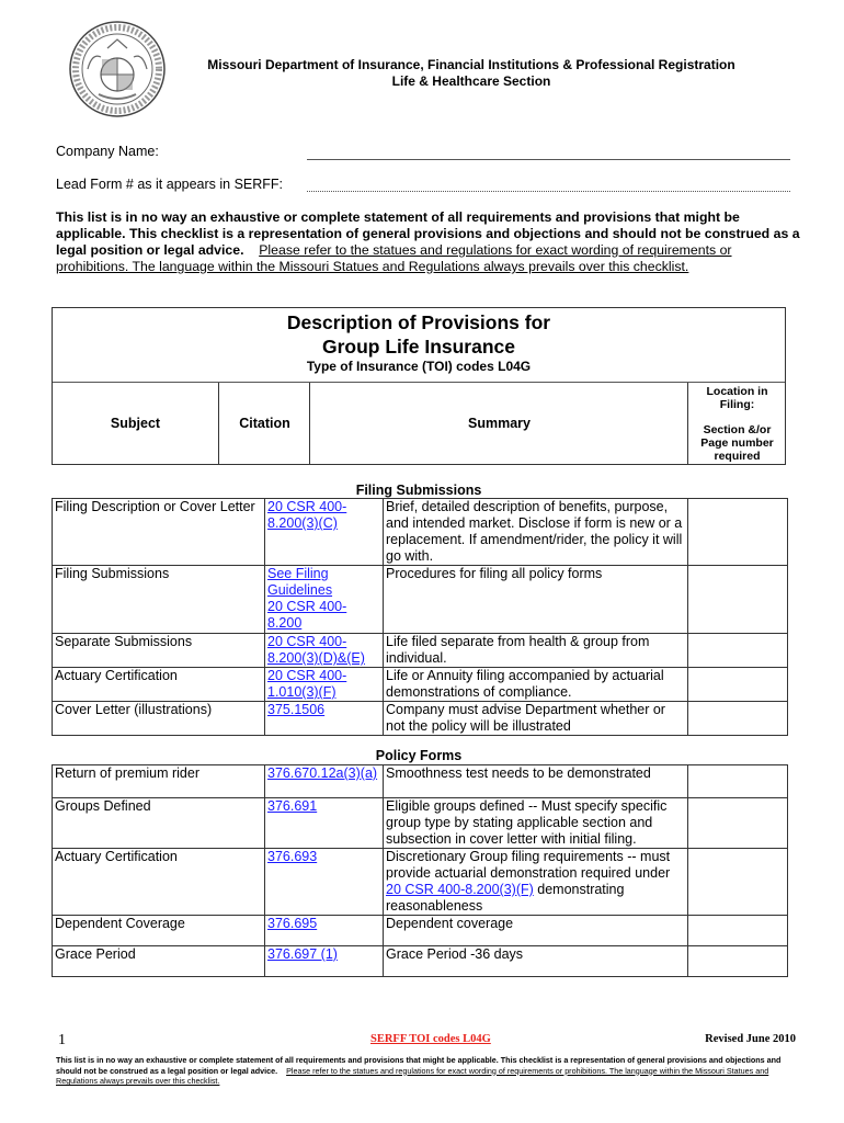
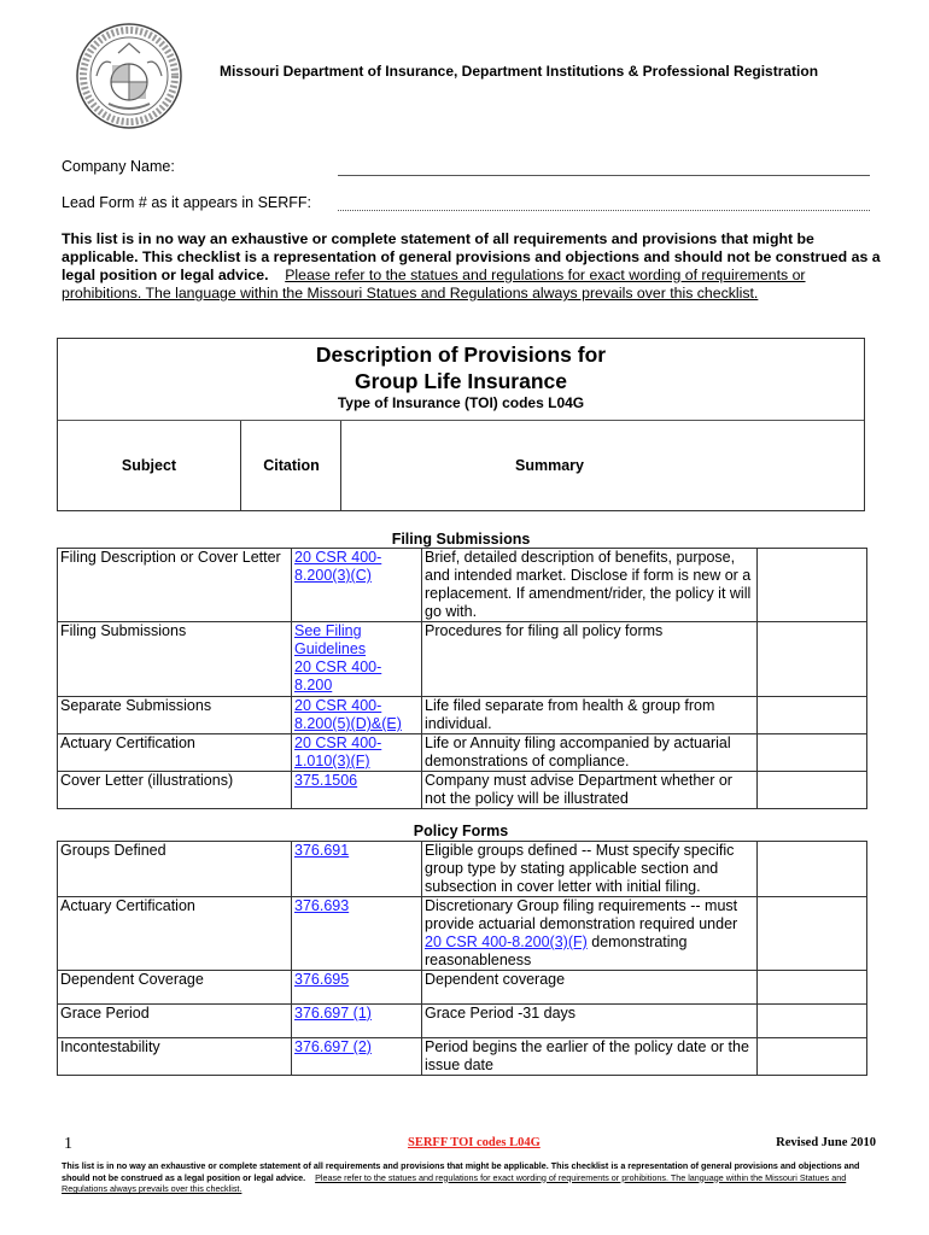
- Missouri Department of Insurance, Financial Institutions & Professional Registration
+ Missouri Department of Insurance, Department Institutions & Professional Registration
- Life & Healthcare Section
  Company Name:
  Lead Form # as it appears in SERFF:
  This list is in no way an exhaustive or complete statement of all requirements and provisions that might be applicable. This checklist is a representation of general provisions and objections and should not be construed as a legal position or legal advice. Please refer to the statues and regulations for exact wording of requirements or prohibitions. The language within the Missouri Statues and Regulations always prevails over this checklist.
  Description of Provisions for
  Group Life Insurance
  Type of Insurance (TOI) codes L04G
  Subject
  Citation
  Summary
- Location in Filing:
- Section &/or Page number required
  Filing Submissions
  Filing Description or Cover Letter	20 CSR 400-8.200(3)(C)	Brief, detailed description of benefits, purpose, and intended market. Disclose if form is new or a replacement. If amendment/rider, the policy it will go with.
  Filing Submissions	See Filing Guidelines 20 CSR 400-8.200	Procedures for filing all policy forms
- Separate Submissions	20 CSR 400-8.200(3)(D)&(E)	Life filed separate from health & group from individual.
+ Separate Submissions	20 CSR 400-8.200(5)(D)&(E)	Life filed separate from health & group from individual.
  Actuary Certification	20 CSR 400-1.010(3)(F)	Life or Annuity filing accompanied by actuarial demonstrations of compliance.
  Cover Letter (illustrations)	375.1506	Company must advise Department whether or not the policy will be illustrated
  Policy Forms
- Return of premium rider	376.670.12a(3)(a)	Smoothness test needs to be demonstrated
  Groups Defined	376.691	Eligible groups defined -- Must specify specific group type by stating applicable section and subsection in cover letter with initial filing.
  Actuary Certification	376.693	Discretionary Group filing requirements -- must provide actuarial demonstration required under 20 CSR 400-8.200(3)(F) demonstrating reasonableness
  Dependent Coverage	376.695	Dependent coverage
- Grace Period	376.697 (1)	Grace Period -36 days
+ Grace Period	376.697 (1)	Grace Period -31 days
+ Incontestability	376.697 (2)	Period begins the earlier of the policy date or the issue date
  1
  SERFF TOI codes L04G
  Revised June 2010
  This list is in no way an exhaustive or complete statement of all requirements and provisions that might be applicable. This checklist is a representation of general provisions and objections and should not be construed as a legal position or legal advice. Please refer to the statues and regulations for exact wording of requirements or prohibitions. The language within the Missouri Statues and Regulations always prevails over this checklist.
